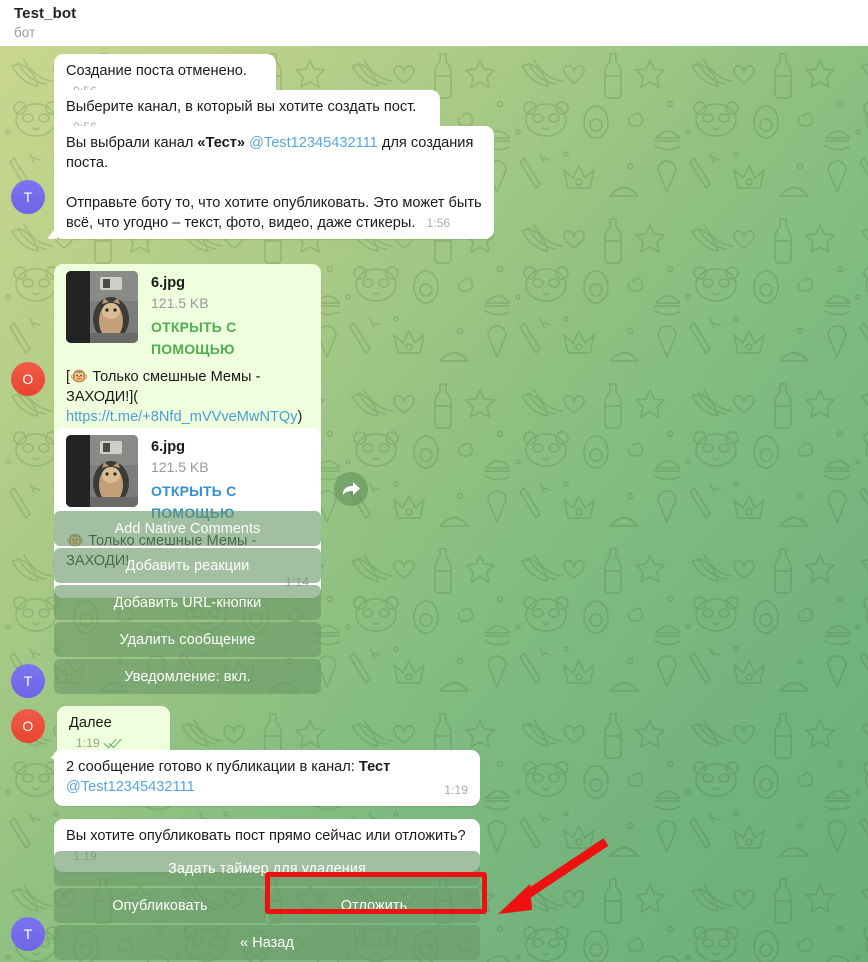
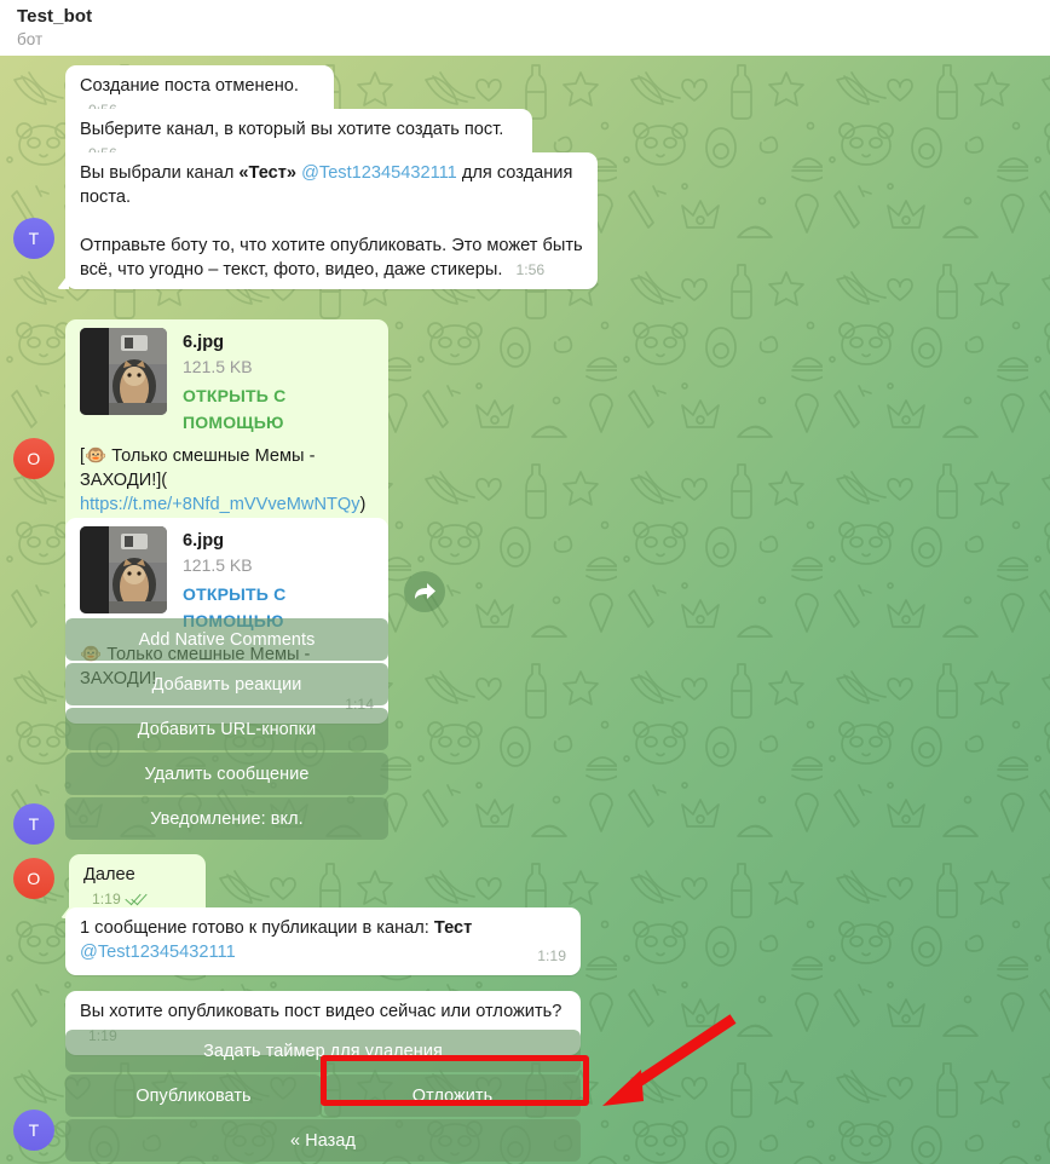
  Test_bot
  бот
  T
  O
  T
  O
  T
  Создание поста отменено.
  Выберите канал, в который вы хотите создать пост.
  Вы выбрали канал «Тест» @Test12345432111 для создания поста.
  Отправьте боту то, что хотите опубликовать. Это может быть всё, что угодно – текст, фото, видео, даже стикеры.
  1:56
  6.jpg
  121.5 KB
  ОТКРЫТЬ С ПОМОЩЬЮ
  [🐵 Только смешные Мемы - ЗАХОДИ!](
  https://t.me/+8Nfd_mVVveMwNTQy)
  6.jpg
  121.5 KB
  ОТКРЫТЬ С ПОМОЩЬЮ
  🐵 Только смешные Мемы - ЗАХОДИ!
  1:14
  Add Native Comments
  Добавить реакции
  Добавить URL-кнопки
  Удалить сообщение
  Уведомление: вкл.
  Далее
  1:19
- 2 сообщение готово к публикации в канал: Тест
+ 1 сообщение готово к публикации в канал: Тест
  @Test12345432111
  1:19
- Вы хотите опубликовать пост прямо сейчас или отложить?
+ Вы хотите опубликовать пост видео сейчас или отложить?
  1:19
  Задать таймер для удаления
  Опубликовать
  Отложить
  « Назад
